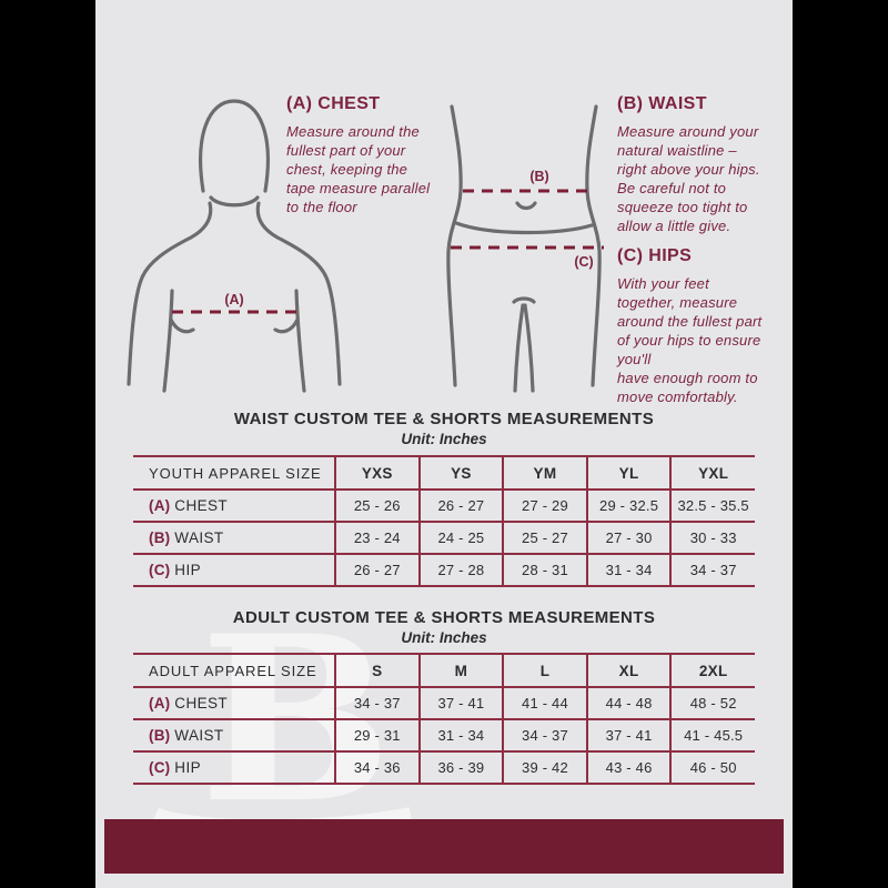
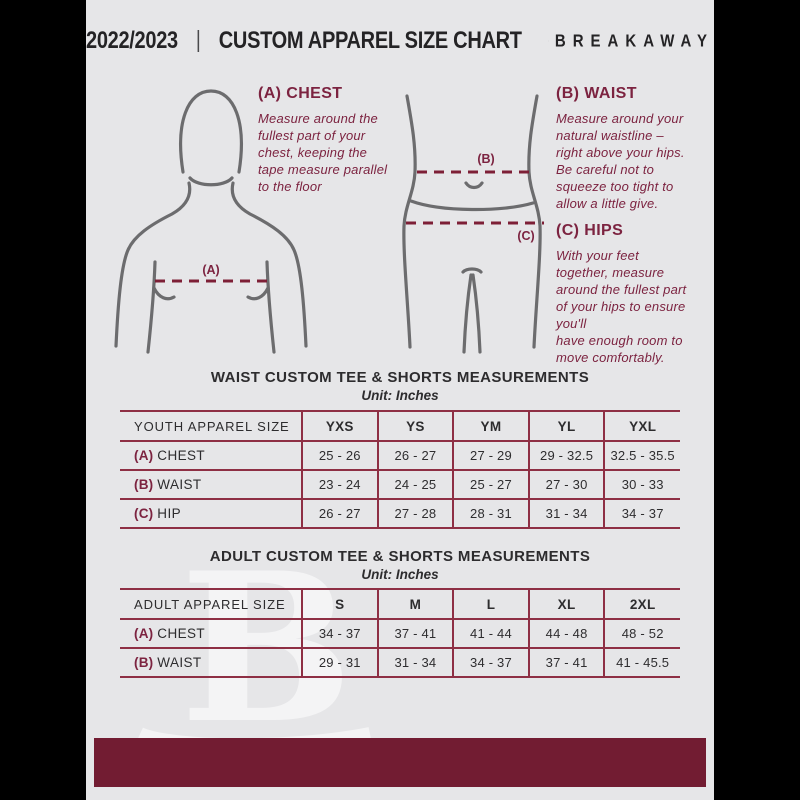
+ 2022/2023
+ |
+ CUSTOM APPAREL SIZE CHART
+ BREAKAWAY
  (A)
  (B)
  (C)
  (A) CHEST
  Measure around the
  fullest part of your
  chest, keeping the
  tape measure parallel
  to the floor
  (B) WAIST
  Measure around your
  natural waistline –
  right above your hips.
  Be careful not to
  squeeze too tight to
  allow a little give.
  (C) HIPS
  With your feet
  together, measure
  around the fullest part
  of your hips to ensure
  you'll
  have enough room to
  move comfortably.
  B
  WAIST CUSTOM TEE & SHORTS MEASUREMENTS
  Unit: Inches
  YOUTH APPAREL SIZE	YXS	YS	YM	YL	YXL
  (A) CHEST	25 - 26	26 - 27	27 - 29	29 - 32.5	32.5 - 35.5
  (B) WAIST	23 - 24	24 - 25	25 - 27	27 - 30	30 - 33
  (C) HIP	26 - 27	27 - 28	28 - 31	31 - 34	34 - 37
  ADULT CUSTOM TEE & SHORTS MEASUREMENTS
  Unit: Inches
  ADULT APPAREL SIZE	S	M	L	XL	2XL
  (A) CHEST	34 - 37	37 - 41	41 - 44	44 - 48	48 - 52
  (B) WAIST	29 - 31	31 - 34	34 - 37	37 - 41	41 - 45.5
- (C) HIP	34 - 36	36 - 39	39 - 42	43 - 46	46 - 50
